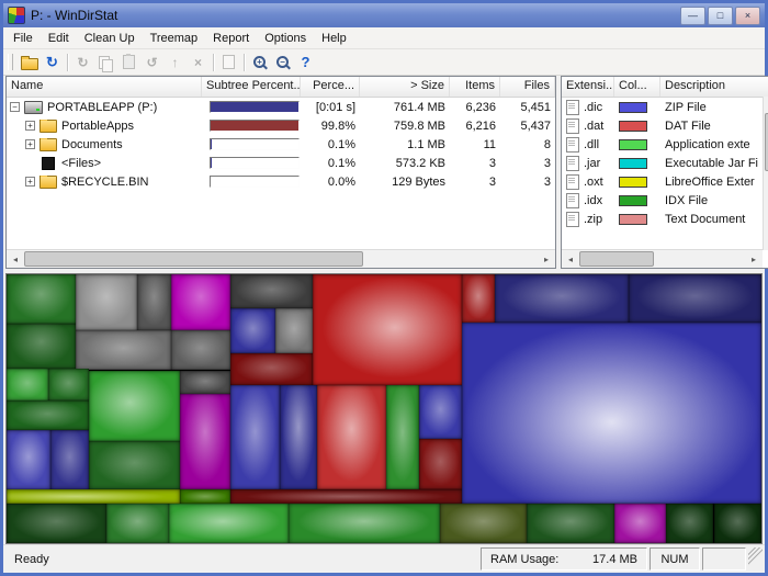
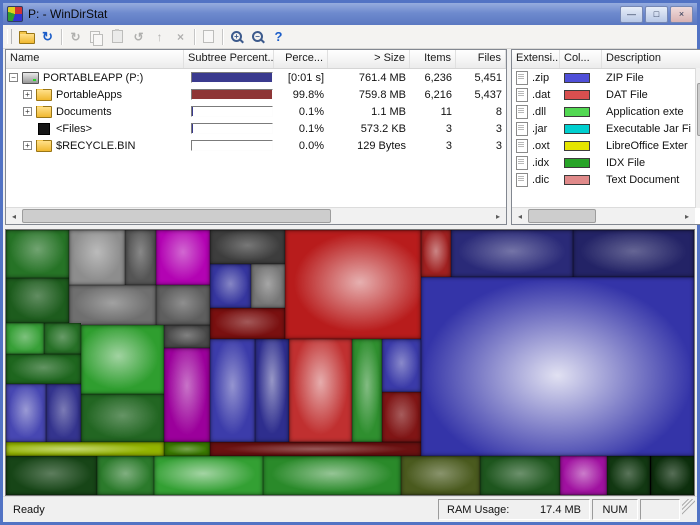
  P: - WinDirStat
  —
  □
  ×
- File
- Edit
- Clean Up
- Treemap
- Report
- Options
- Help
  ↻
  ↻
  ↺
  ↑
  ×
  +
  −
  ?
  Name
  Subtree Percent..
  Perce...
  > Size
  Items
  Files
  −
  PORTABLEAPP (P:)
  [0:01 s]
  761.4 MB
  6,236
  5,451
  +
  PortableApps
  99.8%
  759.8 MB
  6,216
  5,437
  +
  Documents
  0.1%
  1.1 MB
  11
  8
  <Files>
  0.1%
  573.2 KB
  3
  3
  +
  $RECYCLE.BIN
  0.0%
  129 Bytes
  3
  3
  ◂
  ▸
  Extensi...
  Col...
  Description
- .dic
+ .zip
  ZIP File
  .dat
  DAT File
  .dll
  Application exte
  .jar
  Executable Jar Fi
  .oxt
  LibreOffice Exter
  .idx
  IDX File
- .zip
+ .dic
  Text Document
  ◂
  ▸
  Ready
  RAM Usage:
  17.4 MB
  NUM
